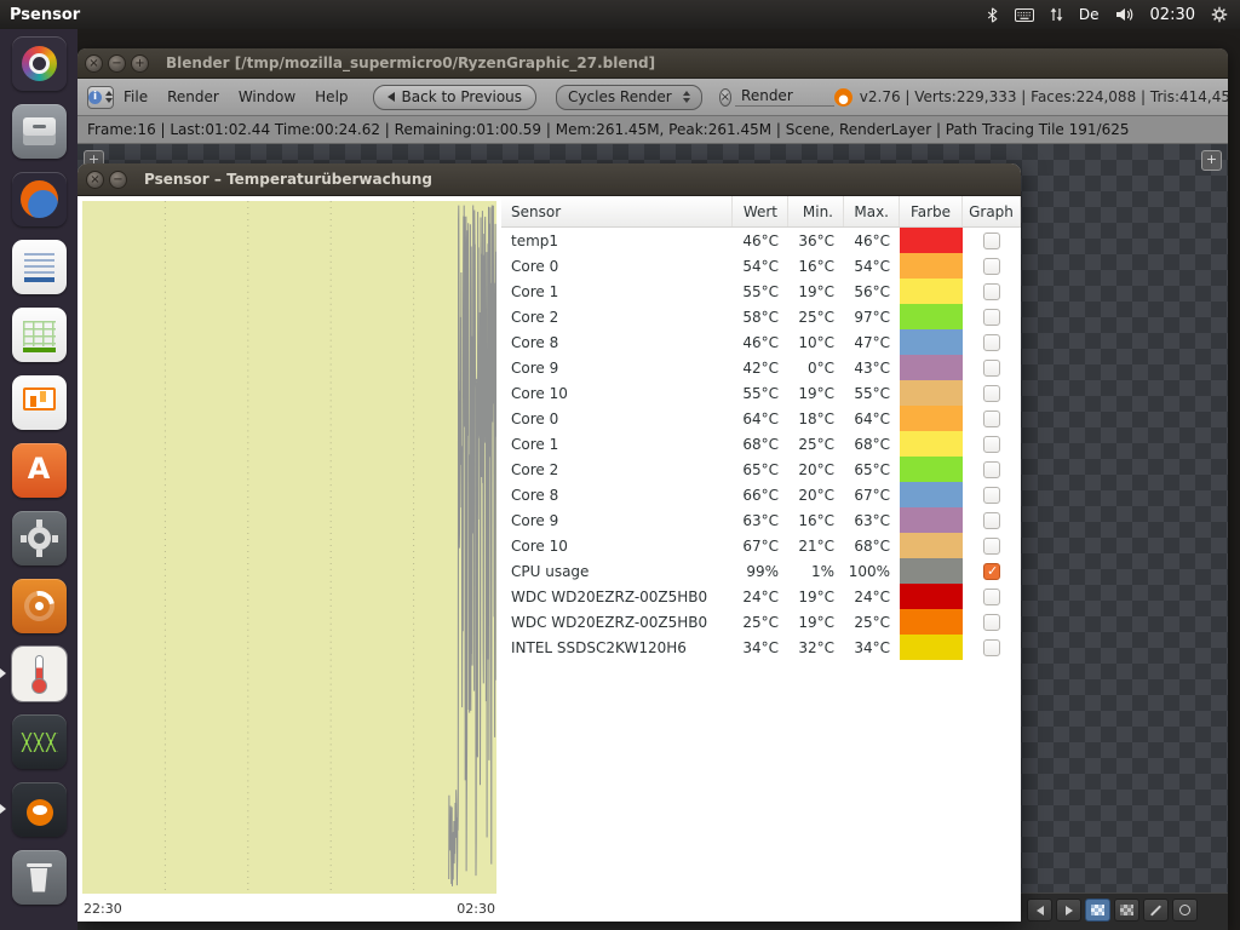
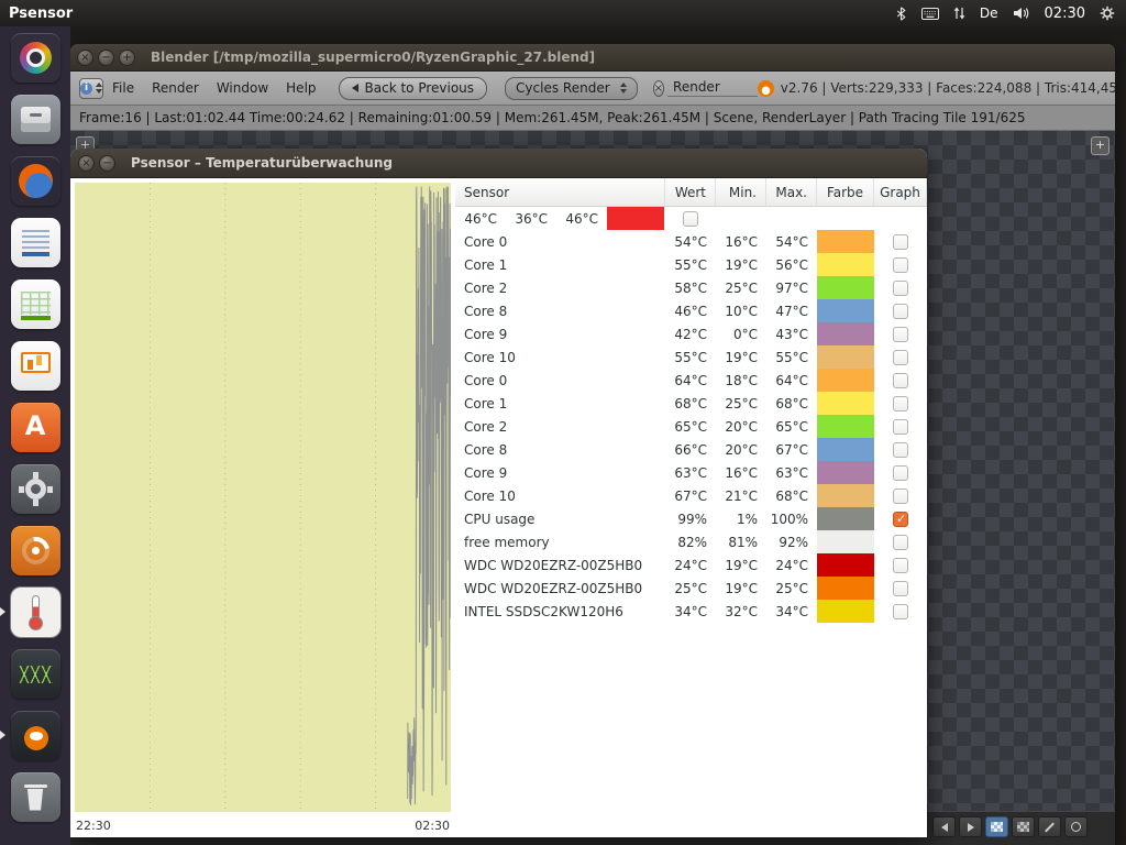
  ×
  −
  +
  Blender [/tmp/mozilla_supermicro0/RyzenGraphic_27.blend]
  i
  File
  Render
  Window
  Help
  Back to Previous
  Cycles Render
  ×
  Render
  v2.76 | Verts:229,333 | Faces:224,088 | Tris:414,45
  Frame:16 | Last:01:02.44 Time:00:24.62 | Remaining:01:00.59 | Mem:261.45M, Peak:261.45M | Scene, RenderLayer | Path Tracing Tile 191/625
  +
  +
  ×
  −
  Psensor – Temperaturüberwachung
  22:30
  02:30
  Sensor
  Wert
  Min.
  Max.
  Farbe
  Graph
- temp1
  46°C
  36°C
  46°C
  Core 0
  54°C
  16°C
  54°C
  Core 1
  55°C
  19°C
  56°C
  Core 2
  58°C
  25°C
  97°C
  Core 8
  46°C
  10°C
  47°C
  Core 9
  42°C
  0°C
  43°C
  Core 10
  55°C
  19°C
  55°C
  Core 0
  64°C
  18°C
  64°C
  Core 1
  68°C
  25°C
  68°C
  Core 2
  65°C
  20°C
  65°C
  Core 8
  66°C
  20°C
  67°C
  Core 9
  63°C
  16°C
  63°C
  Core 10
  67°C
  21°C
  68°C
  CPU usage
  99%
  1%
  100%
+ free memory
+ 82%
+ 81%
+ 92%
  WDC WD20EZRZ-00Z5HB0
  24°C
  19°C
  24°C
  WDC WD20EZRZ-00Z5HB0
  25°C
  19°C
  25°C
  INTEL SSDSC2KW120H6
  34°C
  32°C
  34°C
  Psensor
  De
  02:30
